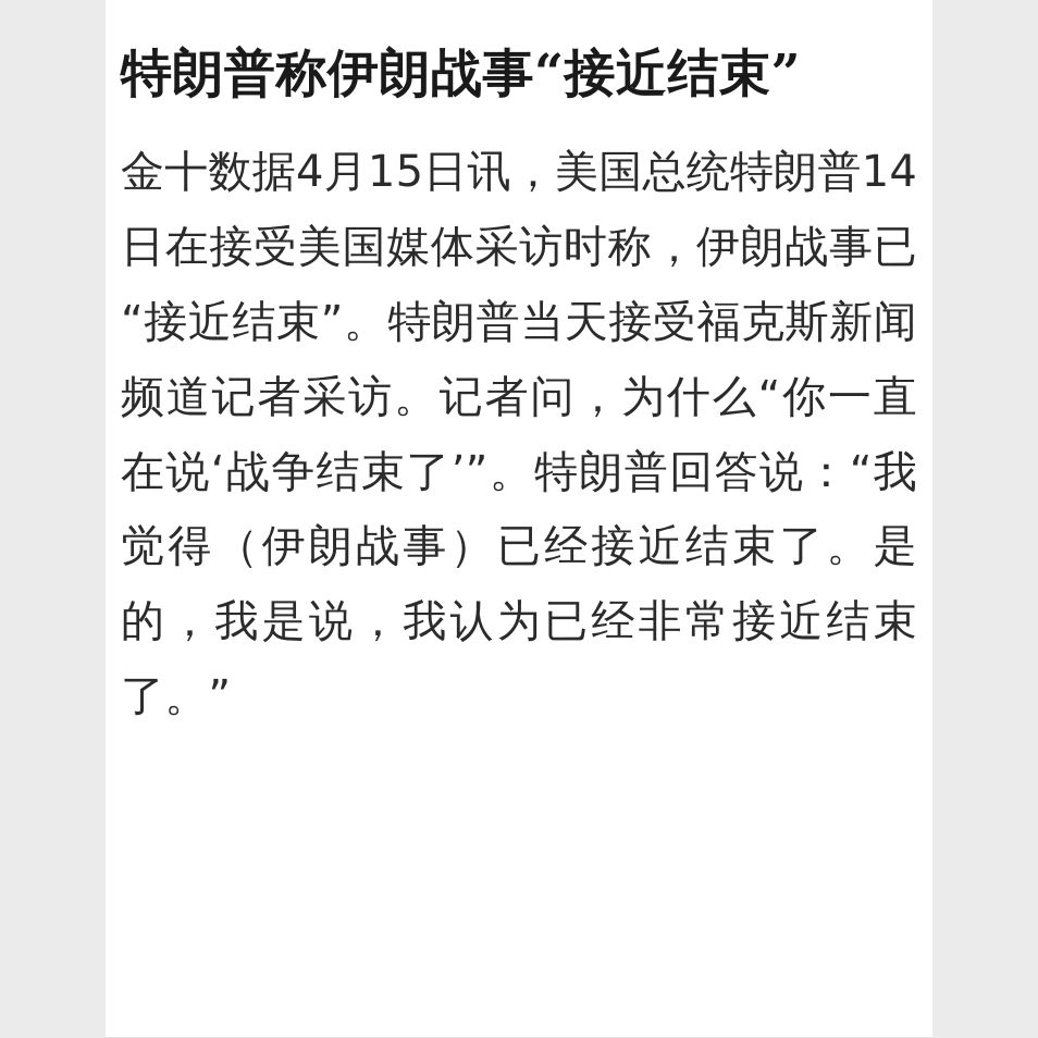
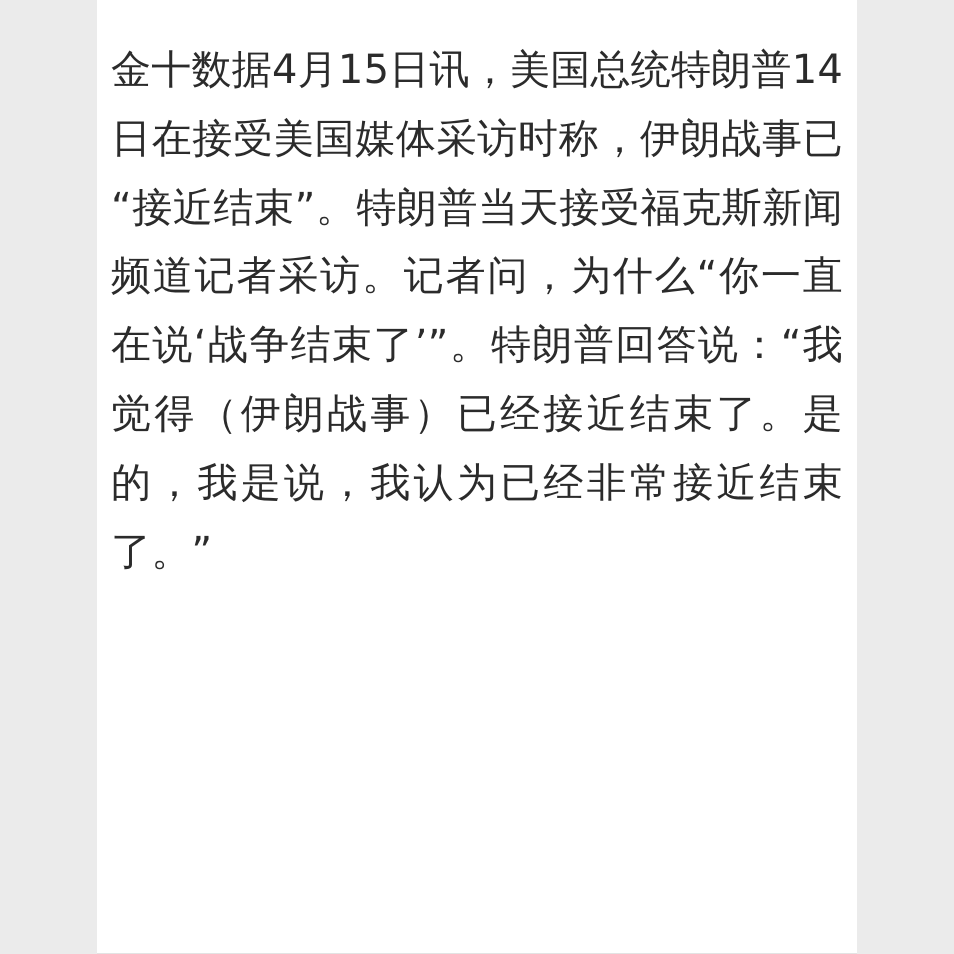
- 特朗普称伊朗战事“接近结束”
  金十数据4月15日讯，美国总统特朗普14日在接受美国媒体采访时称，伊朗战事已“接近结束”。特朗普当天接受福克斯新闻频道记者采访。记者问，为什么“你一直在说‘战争结束了’”。特朗普回答说：“我觉得（伊朗战事）已经接近结束了。是的，我是说，我认为已经非常接近结束了。”
